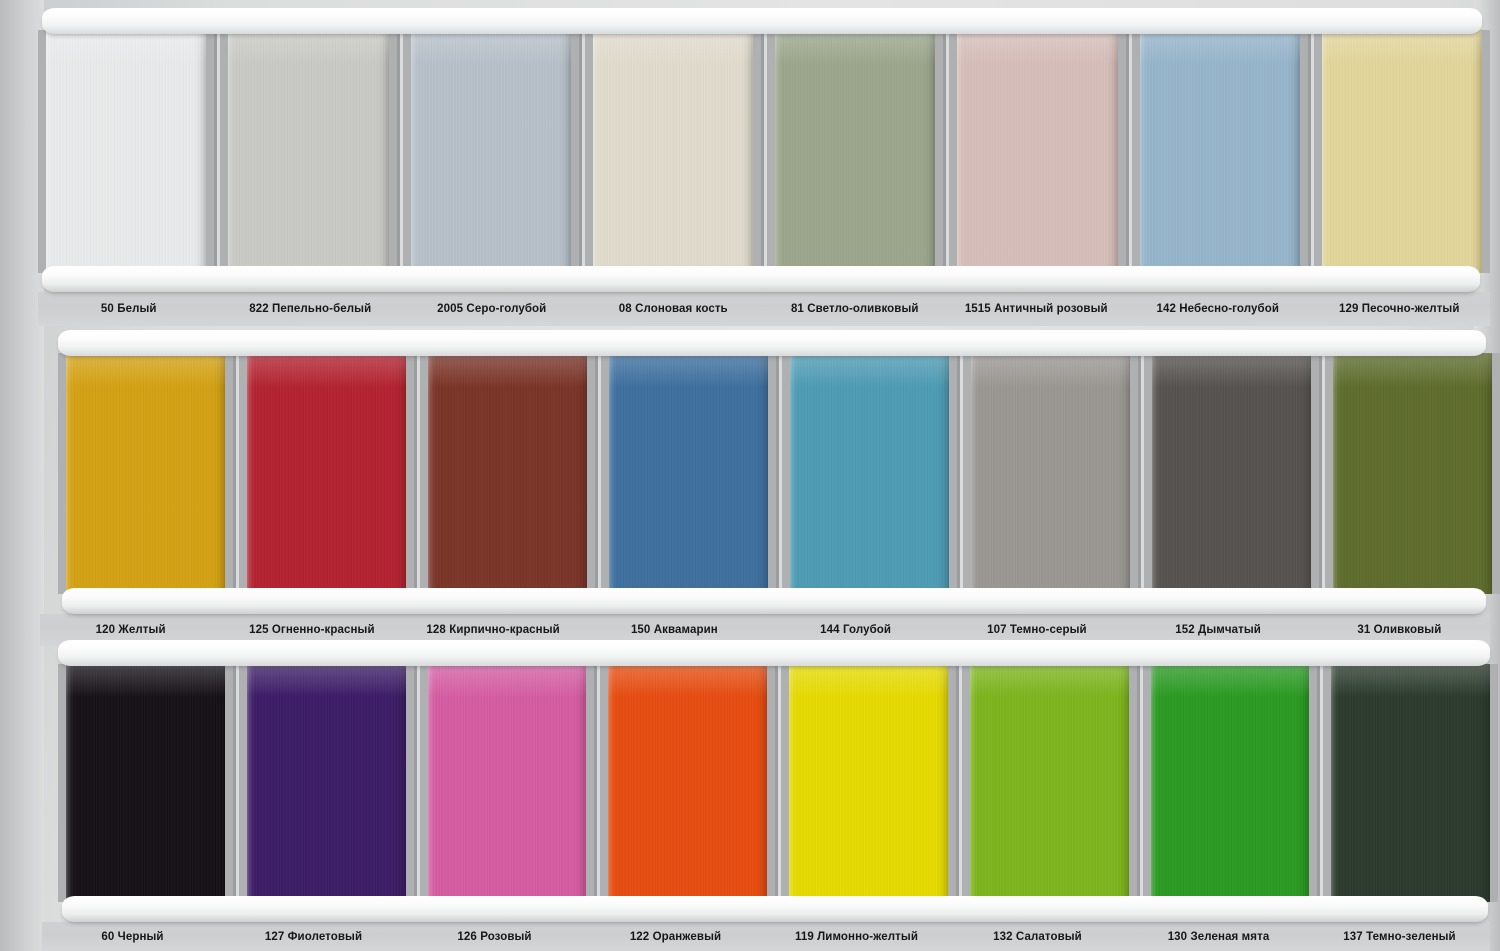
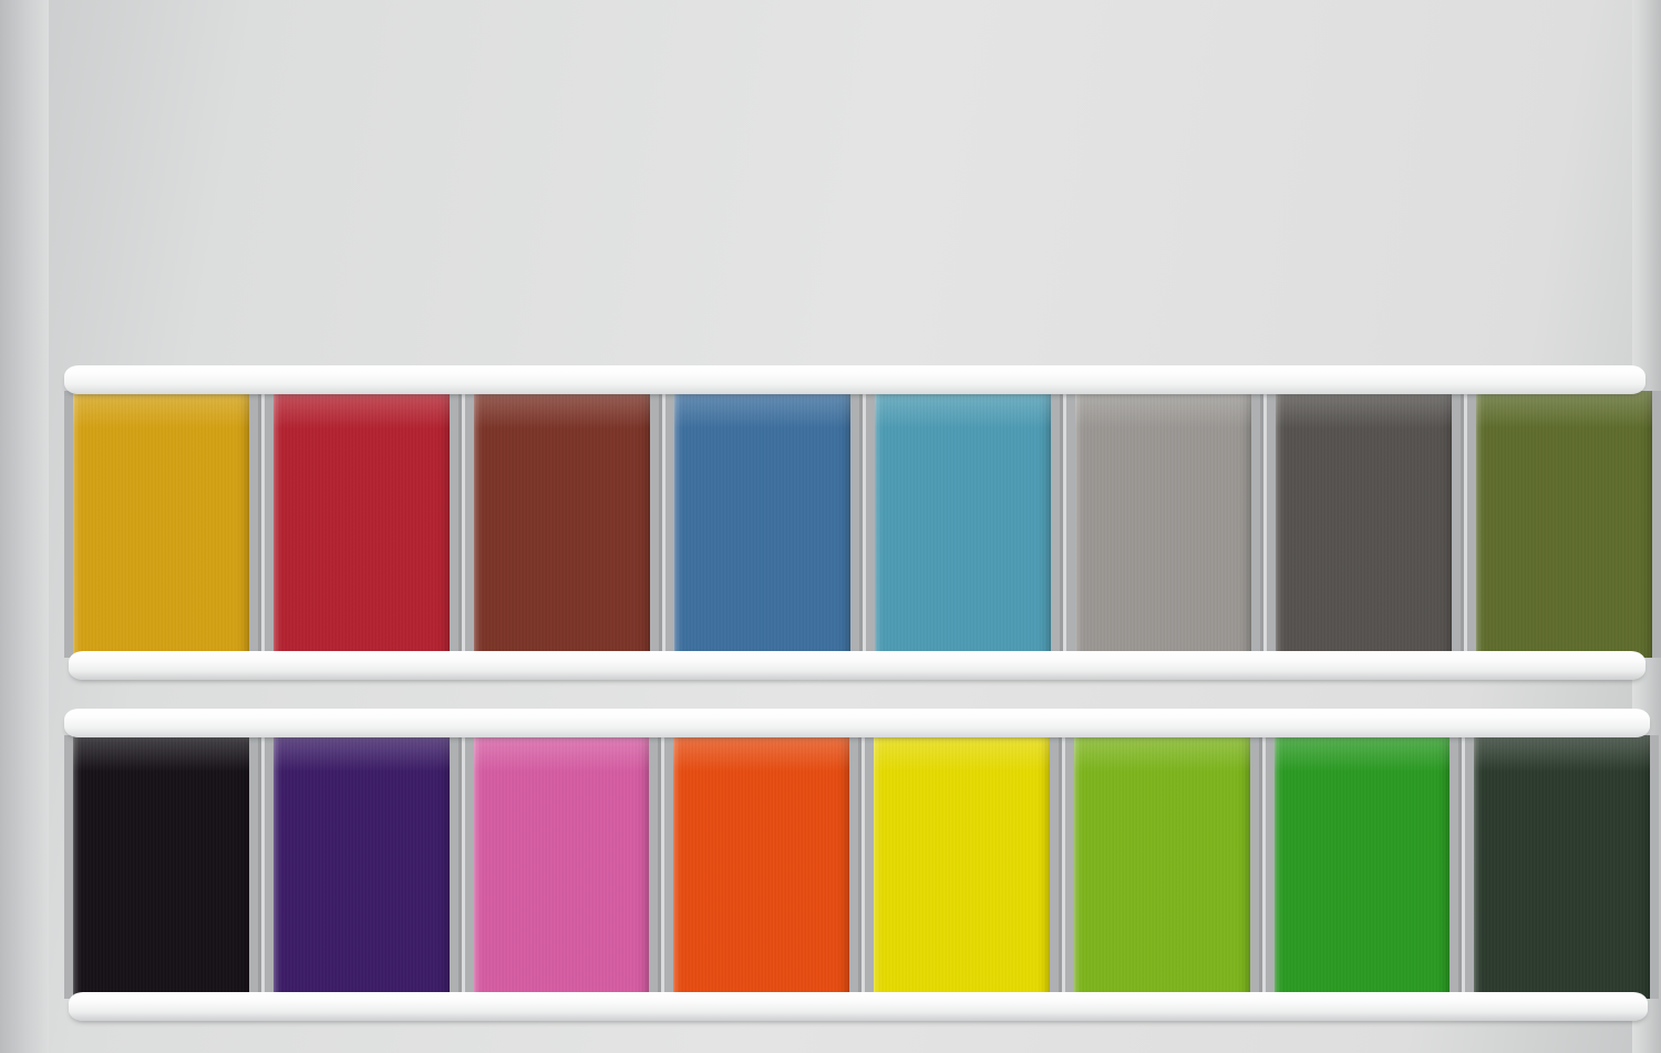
- 50 Белый
- 822 Пепельно-белый
- 2005 Серо-голубой
- 08 Слоновая кость
- 81 Светло-оливковый
- 1515 Античный розовый
- 142 Небесно-голубой
- 129 Песочно-желтый
- 120 Желтый
- 125 Огненно-красный
- 128 Кирпично-красный
- 150 Аквамарин
- 144 Голубой
- 107 Темно-серый
- 152 Дымчатый
- 31 Оливковый
- 60 Черный
- 127 Фиолетовый
- 126 Розовый
- 122 Оранжевый
- 119 Лимонно-желтый
- 132 Салатовый
- 130 Зеленая мята
- 137 Темно-зеленый
